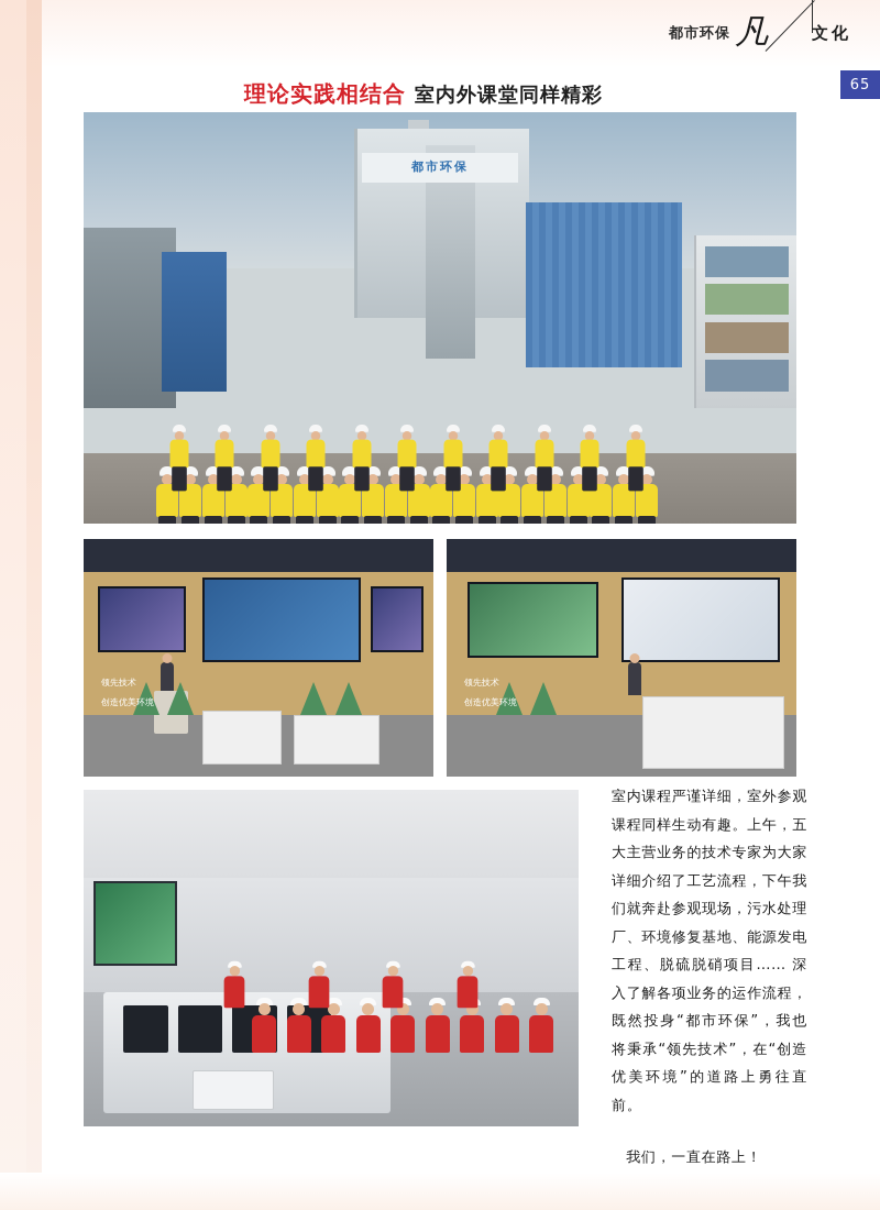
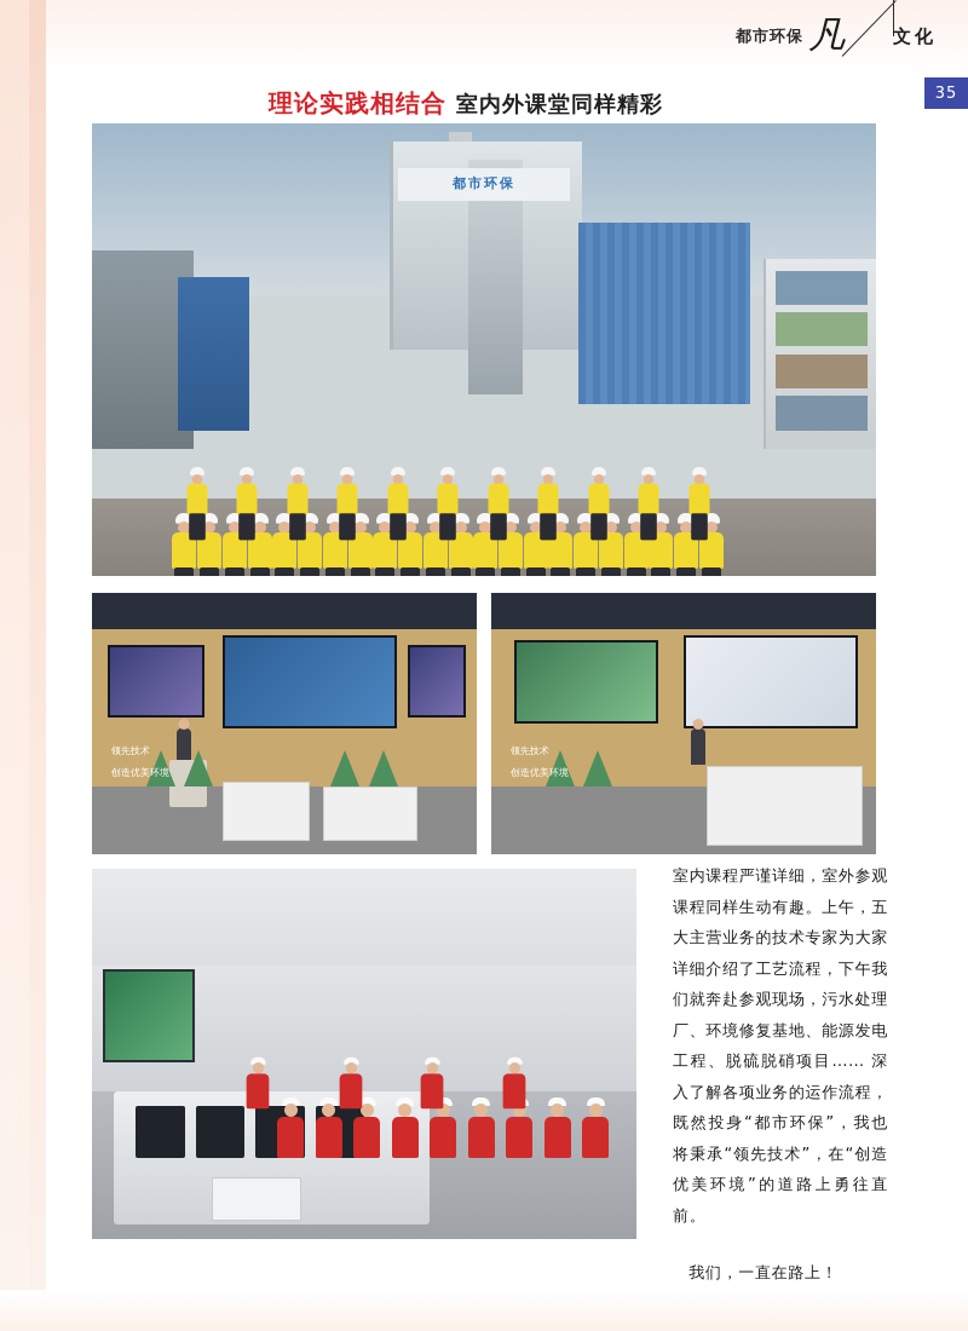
  都市环保
  凡
  文化
- 65
+ 35
  理论实践相结合
  室内外课堂同样精彩
  都市环保
  领先技术
  创造优美环境
  领先技术
  创造优美环境
  室内课程严谨详细，室外参观课程同样生动有趣。上午，五大主营业务的技术专家为大家详细介绍了工艺流程，下午我们就奔赴参观现场，污水处理厂、环境修复基地、能源发电工程、脱硫脱硝项目…… 深入了解各项业务的运作流程，既然投身“都市环保”，我也将秉承“领先技术”，在“创造优美环境”的道路上勇往直前。
  我们，一直在路上！
